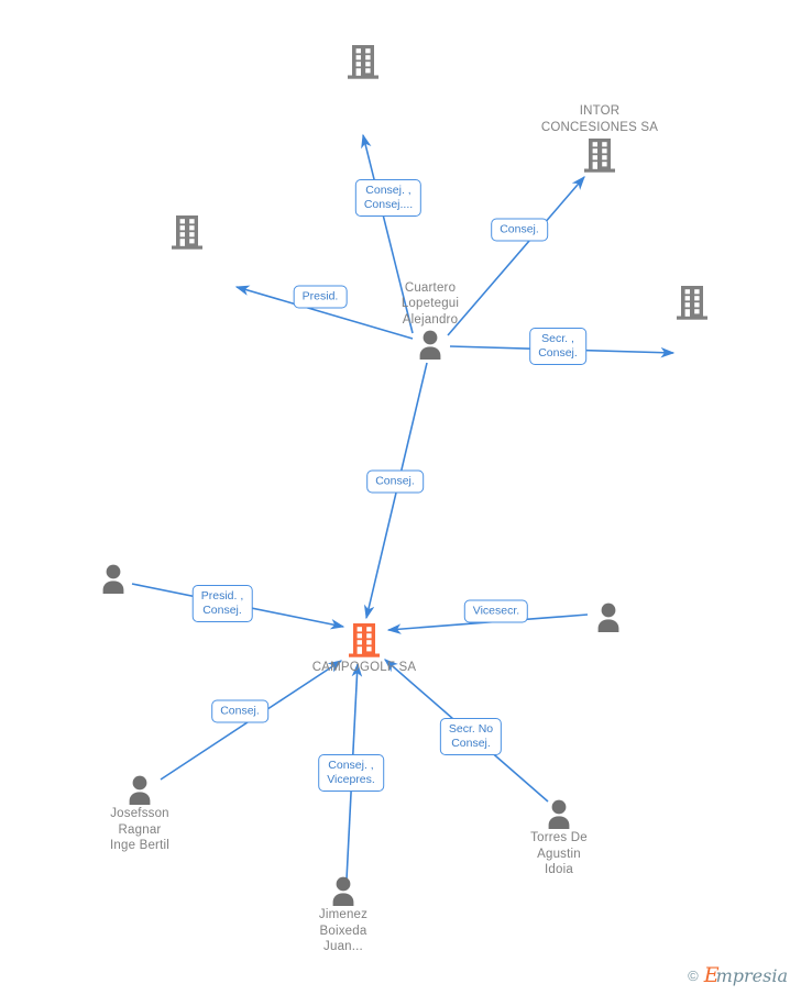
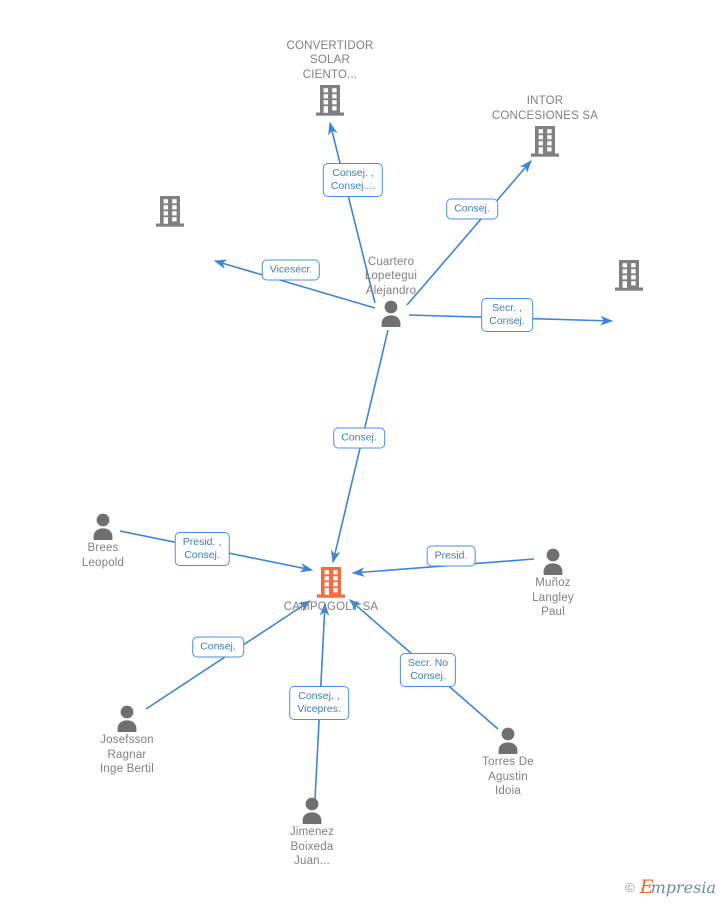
+ CONVERTIDOR
+ SOLAR
+ CIENTO...
  INTOR
  CONCESIONES SA
  Cuartero
  Lopetegui
  Alejandro
  CAMPOGOLF SA
+ Brees
+ Leopold
+ Muñoz
+ Langley
+ Paul
  Josefsson
  Ragnar
  Inge Bertil
  Jimenez
  Boixeda
  Juan...
  Torres De
  Agustin
  Idoia
  Consej. ,
  Consej....
  Consej.
- Presid.
+ Vicesecr.
  Secr. ,
  Consej.
  Consej.
  Presid. ,
  Consej.
- Vicesecr.
+ Presid.
  Consej.
  Consej. ,
  Vicepres.
  Secr. No
  Consej.
  ©
  Empresia
